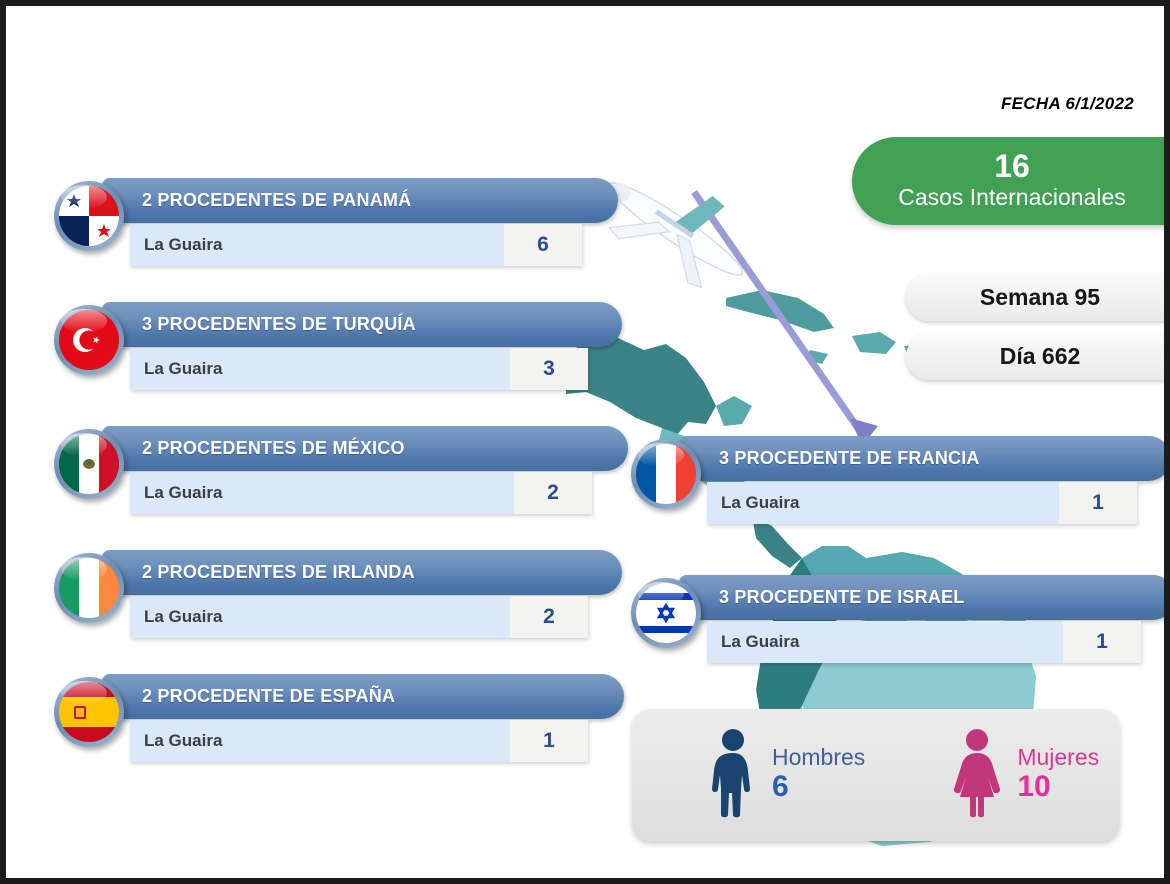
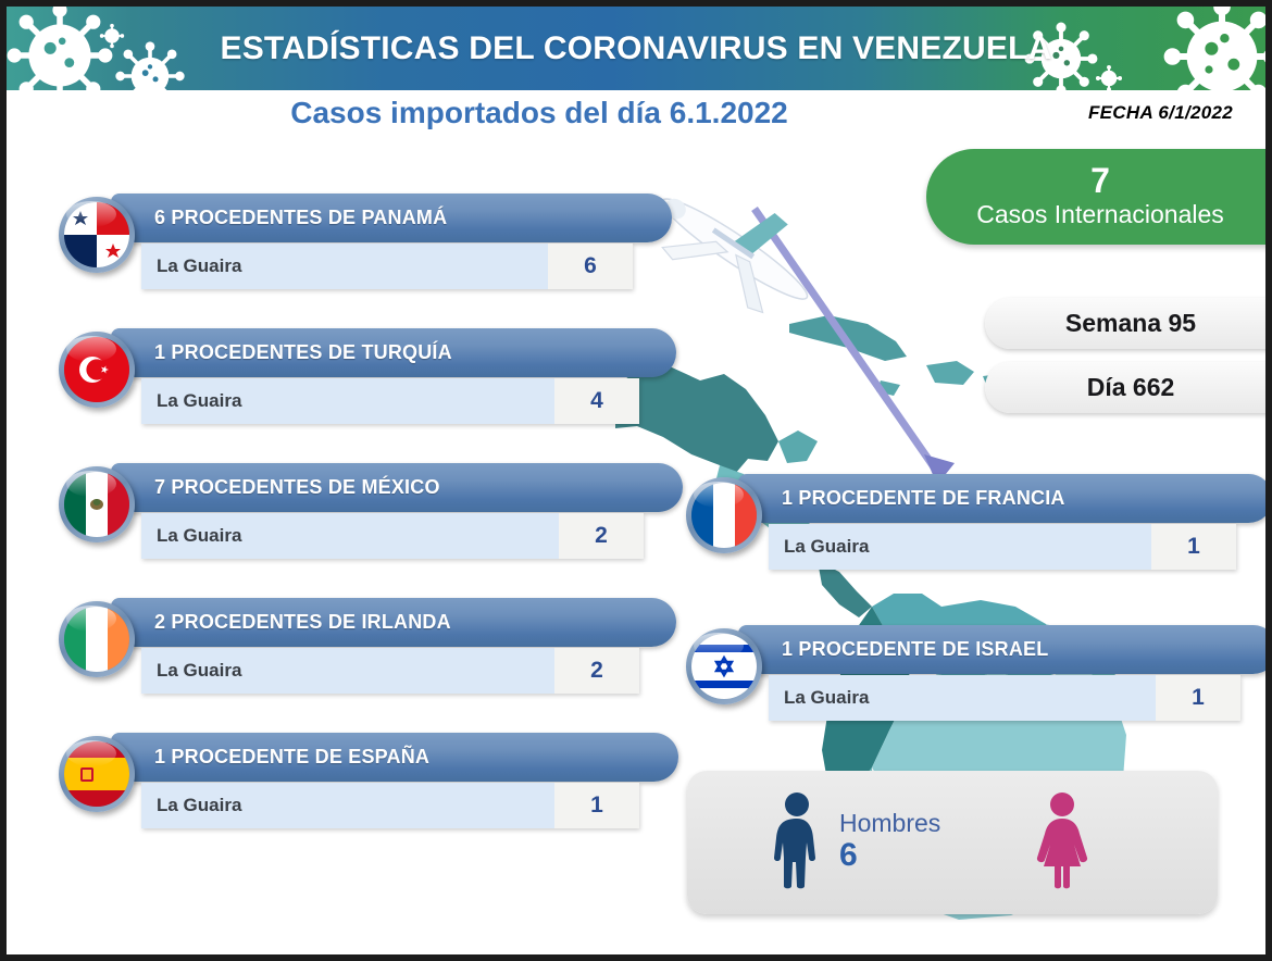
+ ESTADÍSTICAS DEL CORONAVIRUS EN VENEZUELA
+ Casos importados del día 6.1.2022
  FECHA 6/1/2022
- 2 PROCEDENTES DE PANAMÁ
+ 6 PROCEDENTES DE PANAMÁ
  La Guaira
  6
- 3 PROCEDENTES DE TURQUÍA
+ 1 PROCEDENTES DE TURQUÍA
  La Guaira
- 3
+ 4
- 2 PROCEDENTES DE MÉXICO
+ 7 PROCEDENTES DE MÉXICO
  La Guaira
  2
  2 PROCEDENTES DE IRLANDA
  La Guaira
  2
- 2 PROCEDENTE DE ESPAÑA
+ 1 PROCEDENTE DE ESPAÑA
  La Guaira
  1
- 3 PROCEDENTE DE FRANCIA
+ 1 PROCEDENTE DE FRANCIA
  La Guaira
  1
- 3 PROCEDENTE DE ISRAEL
+ 1 PROCEDENTE DE ISRAEL
  La Guaira
  1
- 16
+ 7
  Casos Internacionales
  Semana 95
  Día 662
  Hombres
  6
- Mujeres
- 10
